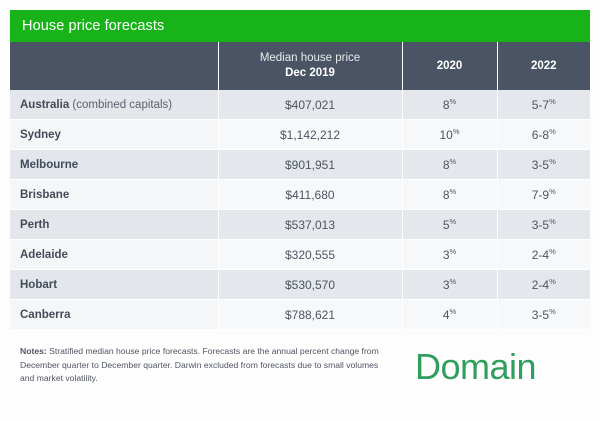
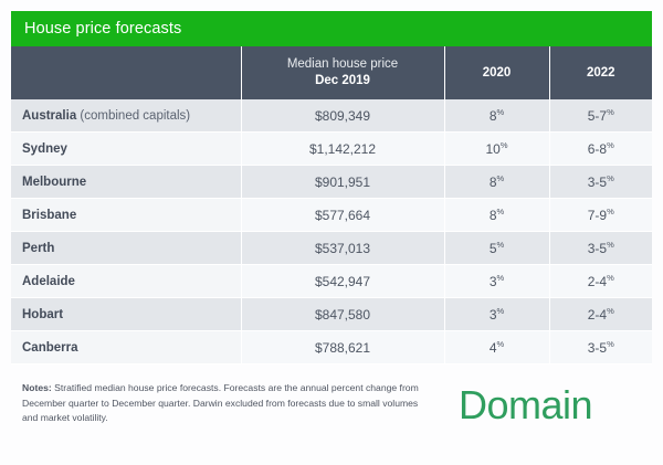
  House price forecasts
  	Median house price Dec 2019	2020	2022
- Australia (combined capitals)	$407,021	8%	5-7%
+ Australia (combined capitals)	$809,349	8%	5-7%
  Sydney	$1,142,212	10%	6-8%
  Melbourne	$901,951	8%	3-5%
- Brisbane	$411,680	8%	7-9%
+ Brisbane	$577,664	8%	7-9%
  Perth	$537,013	5%	3-5%
- Adelaide	$320,555	3%	2-4%
+ Adelaide	$542,947	3%	2-4%
- Hobart	$530,570	3%	2-4%
+ Hobart	$847,580	3%	2-4%
  Canberra	$788,621	4%	3-5%
  Notes: Stratified median house price forecasts. Forecasts are the annual percent change from December quarter to December quarter. Darwin excluded from forecasts due to small volumes and market volatility.
  Domain
